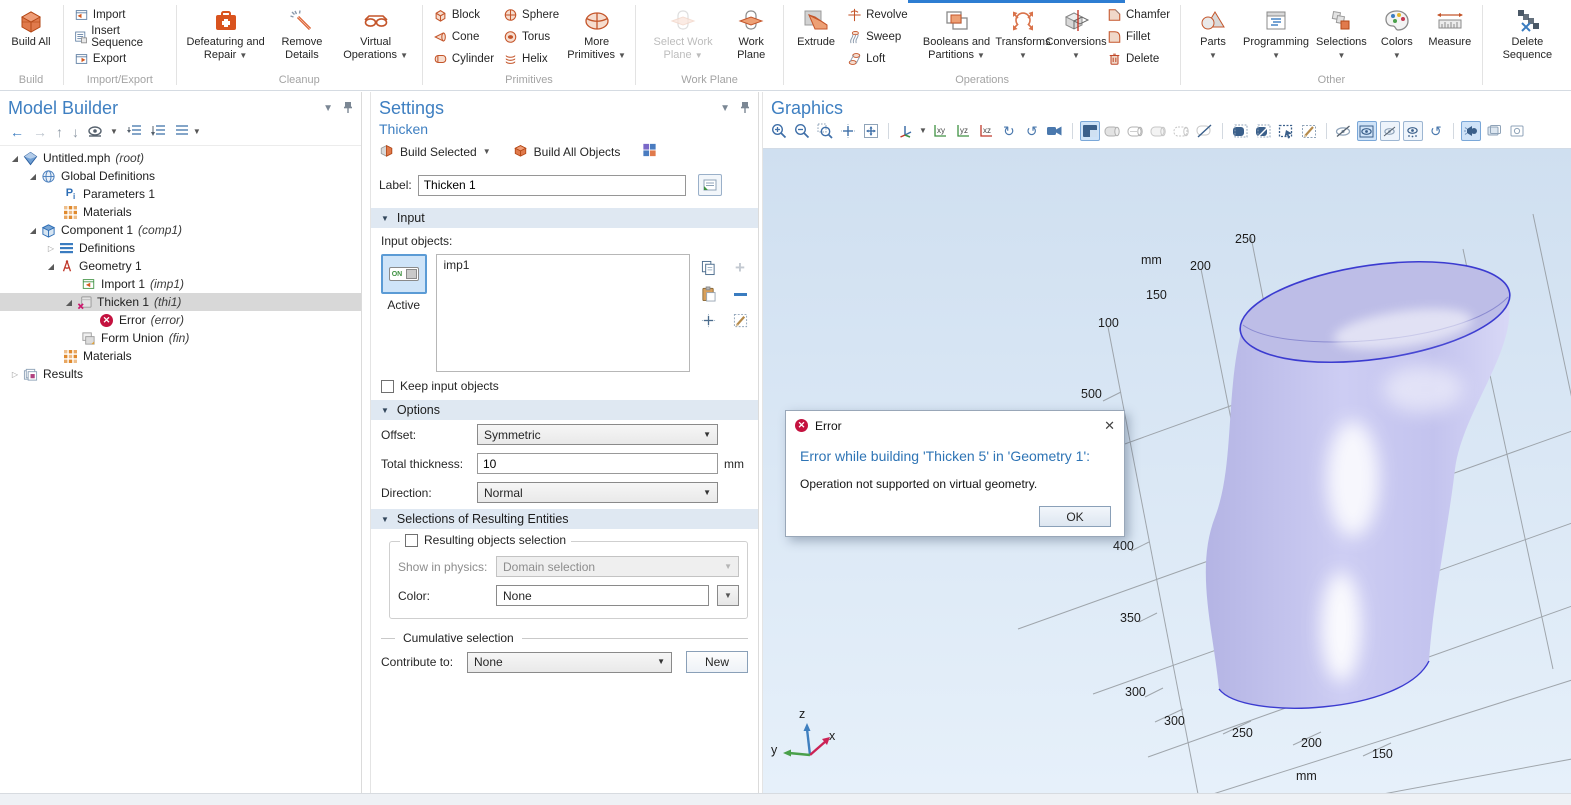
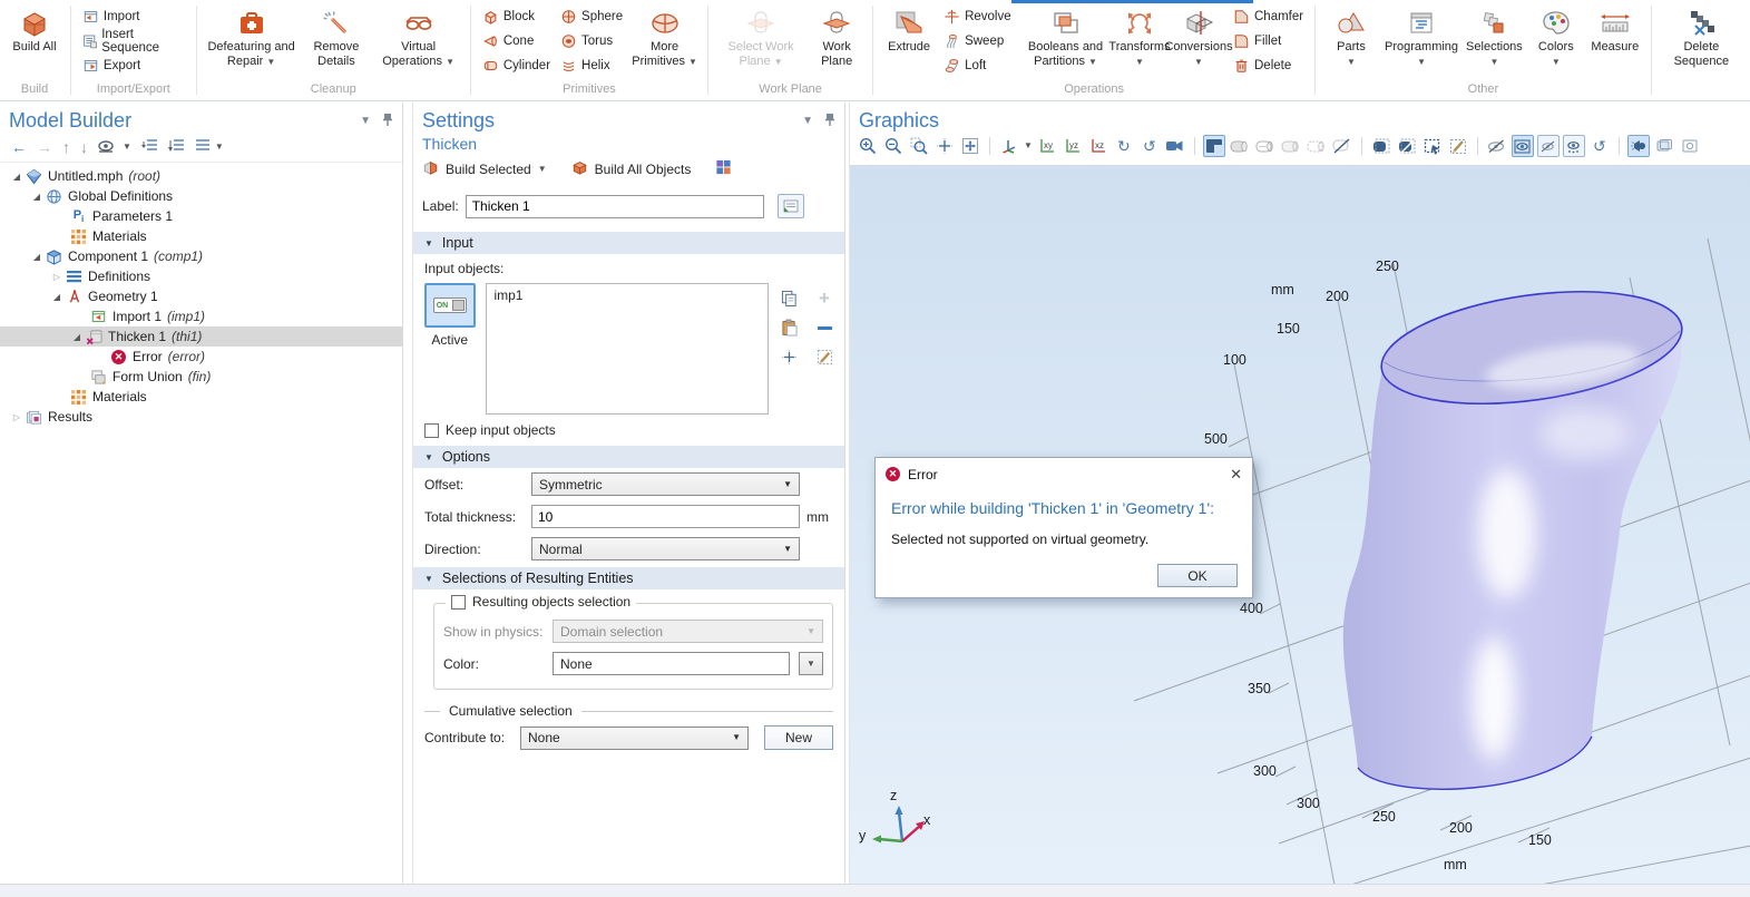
  Build All
  Build
  Import
  Insert Sequence
  Export
  Import/Export
  Defeaturing and Repair ▼
  Remove Details
  Virtual Operations ▼
  Cleanup
  Block
  Cone
  Cylinder
  Sphere
  Torus
  Helix
  More Primitives ▼
  Primitives
  Select Work Plane ▼
  Work Plane
  Work Plane
  Extrude
  Revolve
  Sweep
  Loft
  Booleans and Partitions ▼
  Transforms
  ▼
  Conversions
  ▼
  Chamfer
  Fillet
  Delete
  Operations
  Parts
  ▼
  Programming
  ▼
  Selections
  ▼
  Colors
  ▼
  Measure
  Other
  Delete Sequence
  Model Builder
  ▼
  ←
  →
  ↑
  ↓
  ▼
  ▼
  ◢
  Untitled.mph
  (root)
  ◢
  Global Definitions
  Pi
  Parameters 1
  Materials
  ◢
  Component 1
  (comp1)
  ▷
  Definitions
  ◢
  Geometry 1
  Import 1
  (imp1)
  ◢
  Thicken 1
  (thi1)
  ✕
  Error
  (error)
  Form Union
  (fin)
  Materials
  ▷
  Results
  Settings
  ▼
  Thicken
  Build Selected
  ▼
  Build All Objects
  Label:
  Thicken 1
  ▼
  Input
  Input objects:
  Active
  imp1
  +
  Keep input objects
  ▼
  Options
  Offset:
  Symmetric
  ▼
  Total thickness:
  10
  mm
  Direction:
  Normal
  ▼
  ▼
  Selections of Resulting Entities
  Resulting objects selection
  Show in physics:
  Domain selection
  ▼
  Color:
  None
  ▼
  Cumulative selection
  Contribute to:
  None
  ▼
  New
  Graphics
  ▼
  xy
  yz
  xz
  ↻
  ↺
  ↺
  250
  200
  150
  100
  mm
  500
  400
  350
  300
  300
  250
  200
  150
  mm
  z
  x
  y
  ✕
  Error
  ✕
- Error while building 'Thicken 5' in 'Geometry 1':
+ Error while building 'Thicken 1' in 'Geometry 1':
- Operation not supported on virtual geometry.
+ Selected not supported on virtual geometry.
  OK
